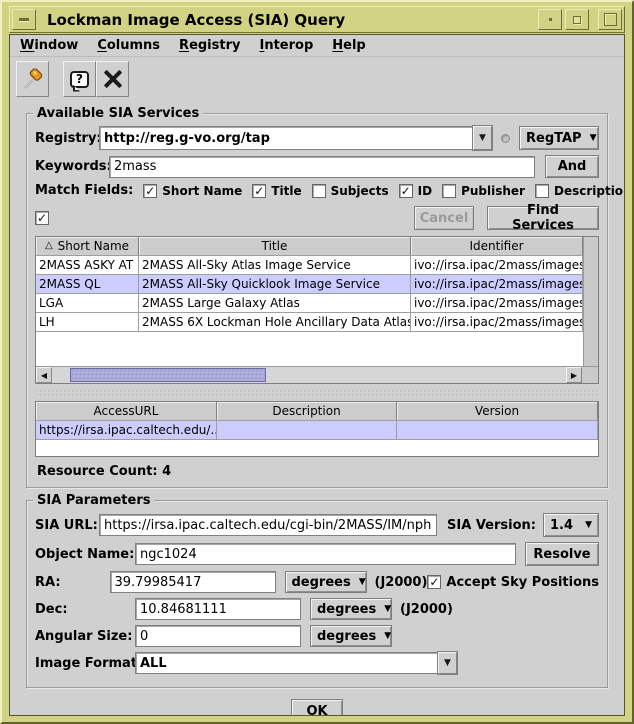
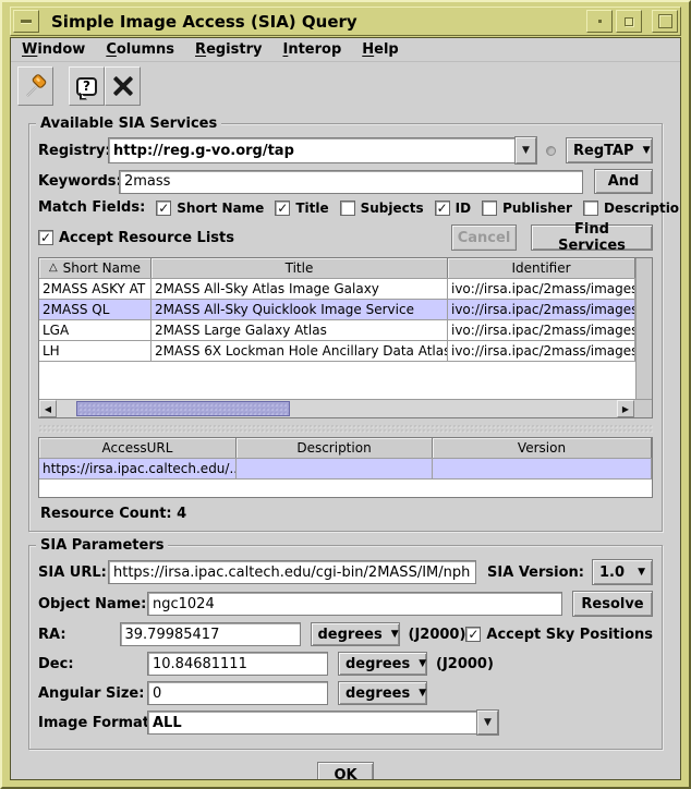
- Lockman Image Access (SIA) Query
+ Simple Image Access (SIA) Query
  Window
  Columns
  Registry
  Interop
  Help
  ?
  Available SIA Services
  Registry
  http://reg.g-vo.org/tap
  ▼
  RegTAP
  ▼
  Keywords
  2mass
  And
  Match Fields:
  ✓
  Short Name
  ✓
  Title
  Subjects
  ✓
  ID
  Publisher
  Descriptio
  ✓
+ Accept Resource Lists
  Cancel
  Find Services
  △
  Short Name
  Title
  Identifier
  2MASS ASKY AT
- 2MASS All-Sky Atlas Image Service
+ 2MASS All-Sky Atlas Image Galaxy
  ivo://irsa.ipac/2mass/image
  2MASS QL
  2MASS All-Sky Quicklook Image Service
  ivo://irsa.ipac/2mass/image
  LGA
  2MASS Large Galaxy Atlas
  ivo://irsa.ipac/2mass/image
  LH
  2MASS 6X Lockman Hole Ancillary Data Atlas
  ivo://irsa.ipac/2mass/image
  ◀
  ▶
  AccessURL
  Description
  Version
  https://irsa.ipac.caltech.edu/..
  Resource Count: 4
  SIA Parameters
  SIA URL:
  https://irsa.ipac.caltech.edu/cgi-bin/2MASS/IM/nph
  SIA Version:
- 1.4
+ 1.0
  ▼
  Object Name:
  ngc1024
  Resolve
  RA:
  39.79985417
  degrees
  ▼
  (J2000)
  ✓
  Accept Sky Positions
  Dec:
  10.84681111
  degrees
  ▼
  (J2000)
  Angular Size:
  0
  degrees
  ▼
  Image Format
  ALL
  ▼
  OK
